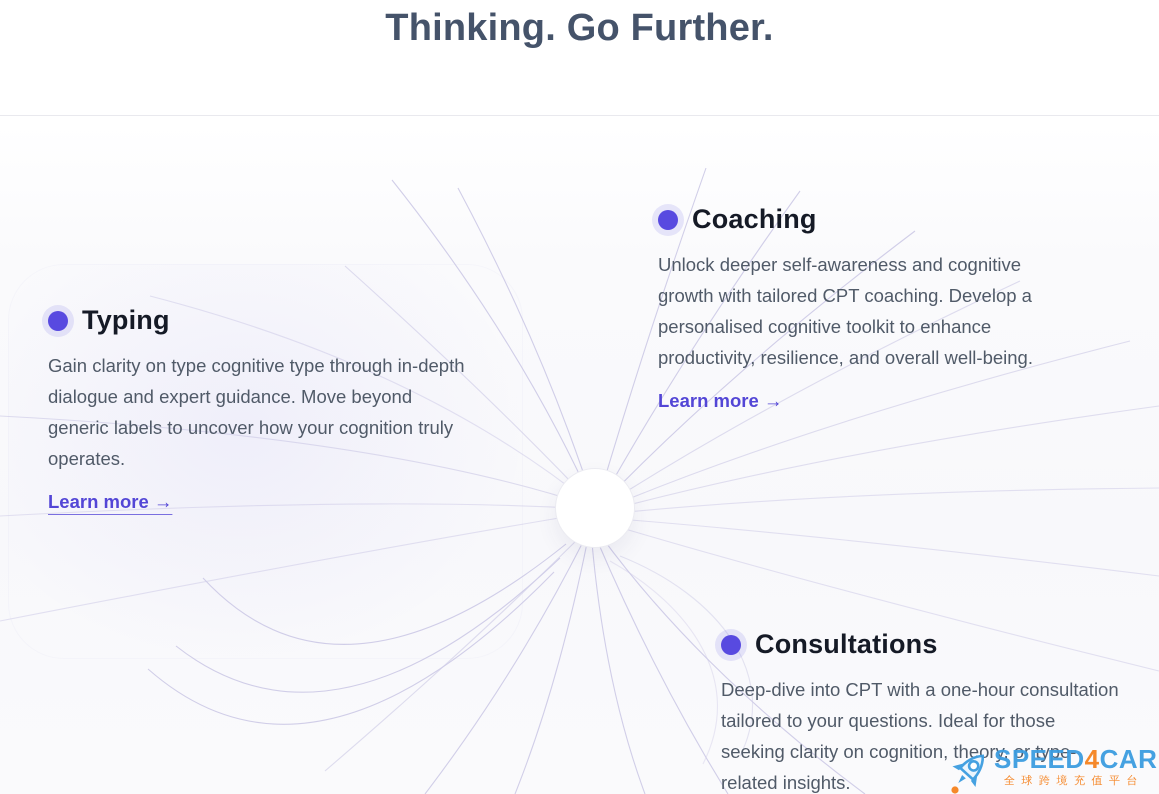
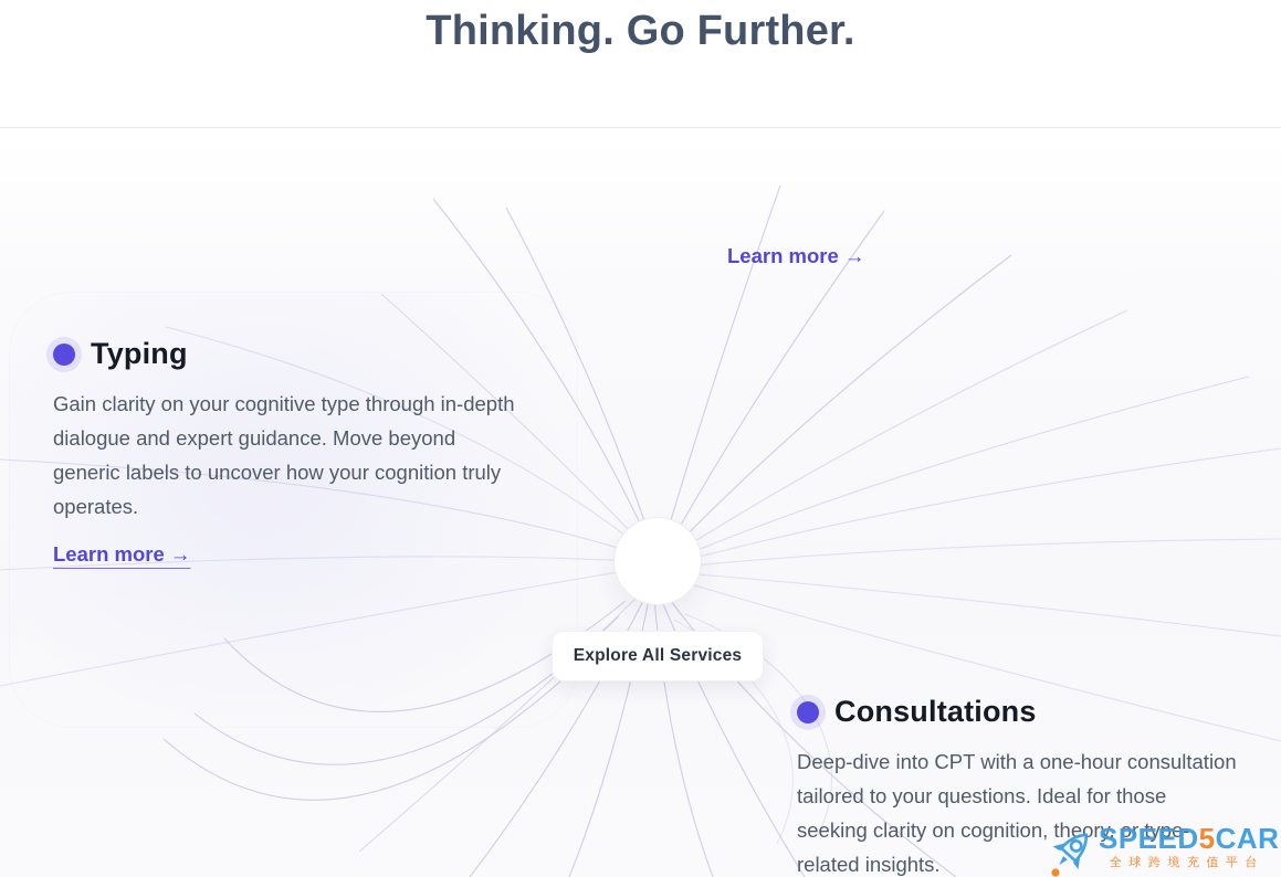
  Thinking. Go Further.
  Typing
- Gain clarity on type cognitive type through in-depth dialogue and expert guidance. Move beyond generic labels to uncover how your cognition truly operates.
+ Gain clarity on your cognitive type through in-depth dialogue and expert guidance. Move beyond generic labels to uncover how your cognition truly operates.
  Learn more →
- Coaching
- Unlock deeper self-awareness and cognitive growth with tailored CPT coaching. Develop a personalised cognitive toolkit to enhance productivity, resilience, and overall well-being.
  Learn more →
  Consultations
  Deep-dive into CPT with a one-hour consultation tailored to your questions. Ideal for those seeking clarity on cognition, theory, or type-related insights.
+ Explore All Services
- SPEED4CAR
+ SPEED5CAR
  全球跨境充值平台
